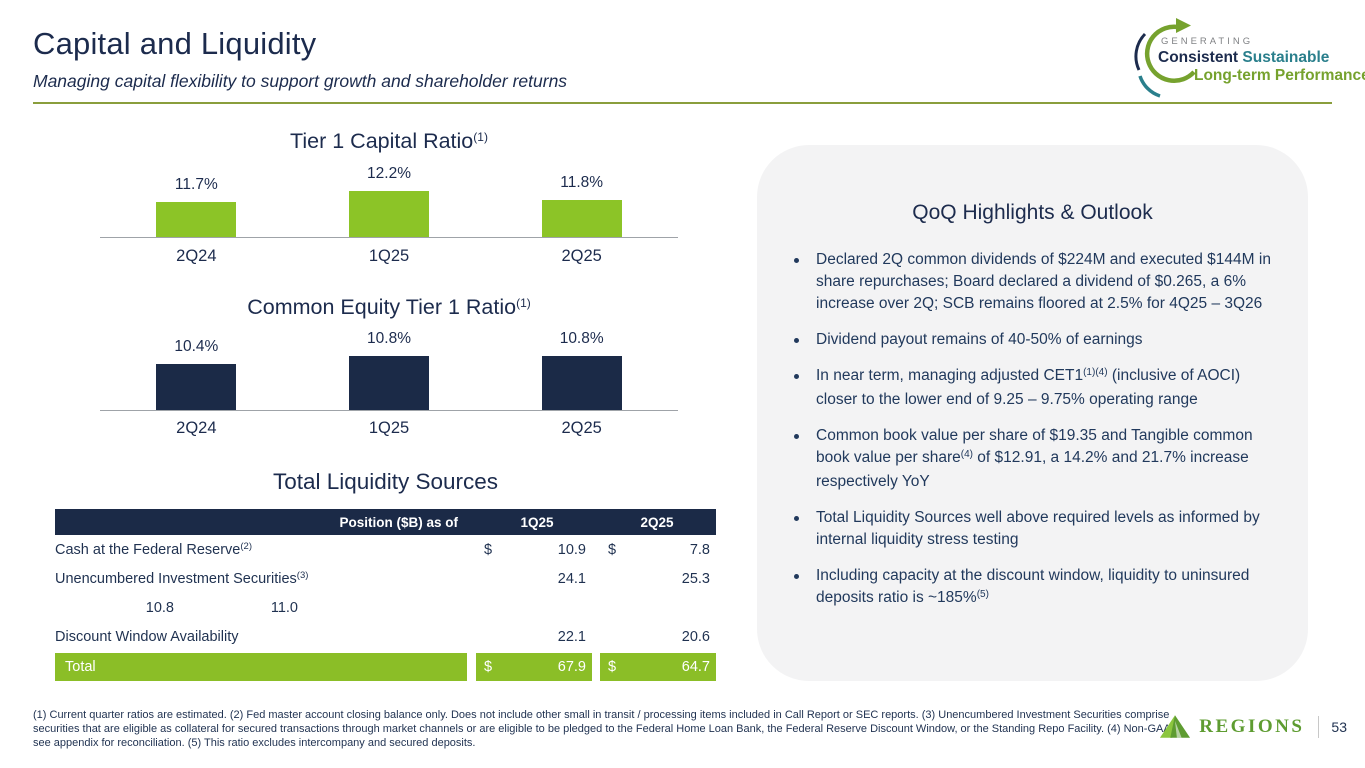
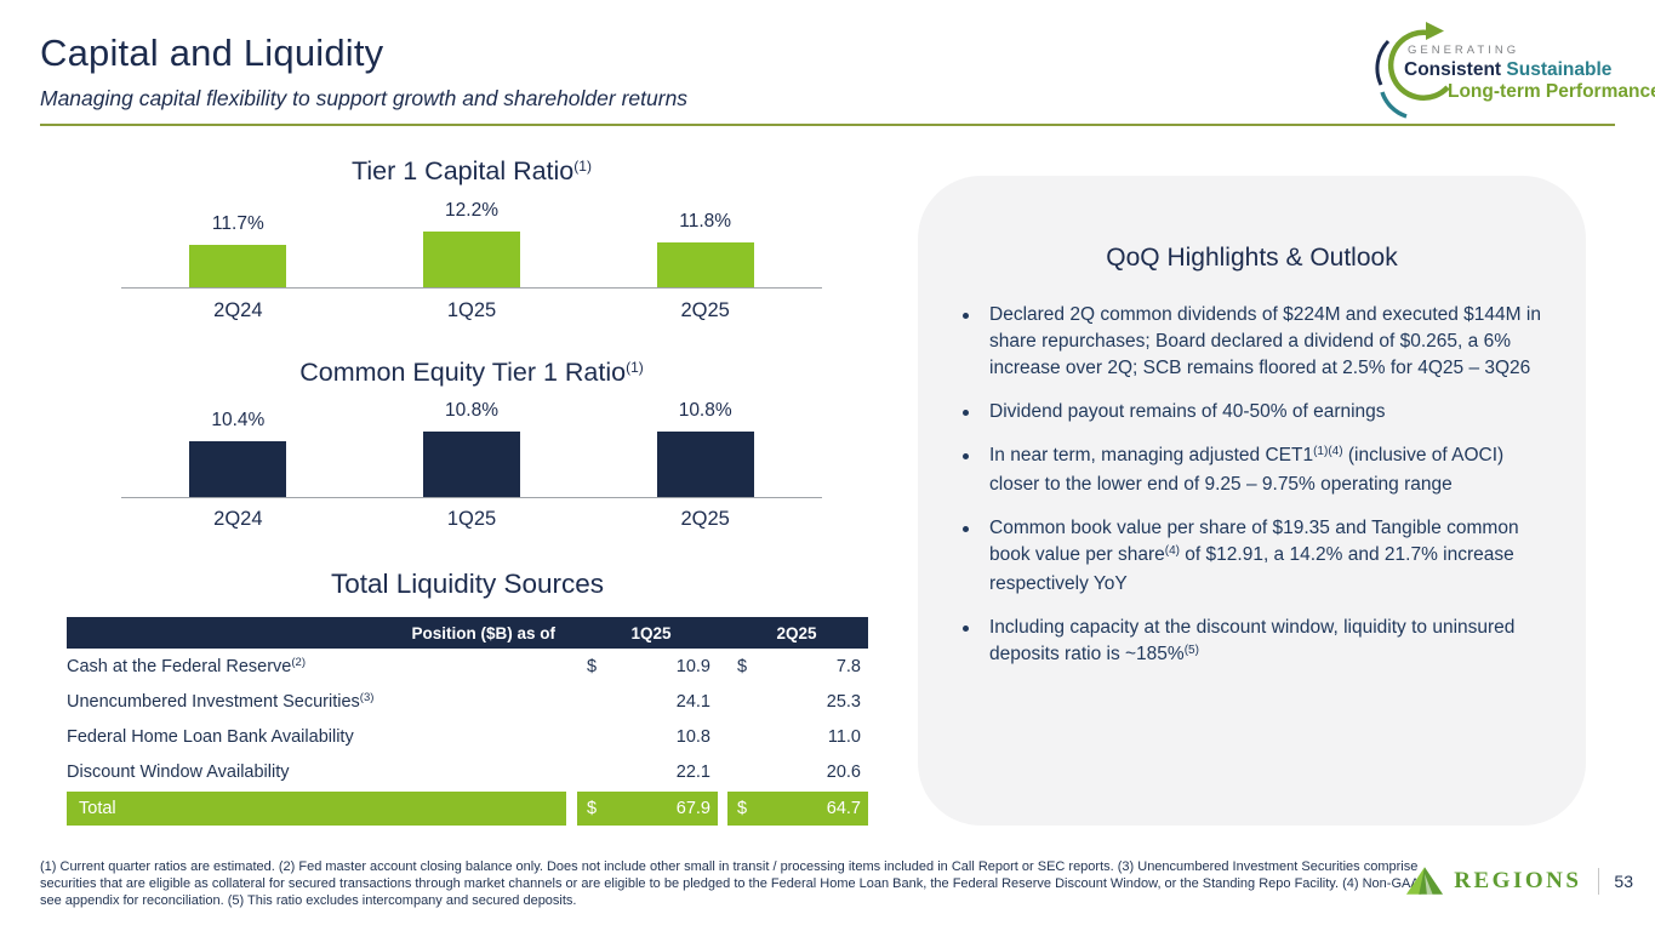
  Capital and Liquidity
  Managing capital flexibility to support growth and shareholder returns
  GENERATING
  Consistent Sustainable
  Long-term Performanc
  Tier 1 Capital Ratio(1)
  11.7%
  12.2%
  11.8%
  2Q24
  1Q25
  2Q25
  Common Equity Tier 1 Ratio(1)
  10.4%
  10.8%
  10.8%
  2Q24
  1Q25
  2Q25
  Total Liquidity Sources
  Position ($B) as of
  1Q25
  2Q25
  Cash at the Federal Reserve(2)
  $
  10.9
  $
  7.8
  Unencumbered Investment Securities(3)
  24.1
  25.3
+ Federal Home Loan Bank Availability
  10.8
  11.0
  Discount Window Availability
  22.1
  20.6
  Total
  $
  67.9
  $
  64.7
  QoQ Highlights & Outlook
  Declared 2Q common dividends of $224M and executed $144M in share repurchases; Board declared a dividend of $0.265, a 6% increase over 2Q; SCB remains floored at 2.5% for 4Q25 – 3Q26
  Dividend payout remains of 40-50% of earnings
  In near term, managing adjusted CET1(1)(4) (inclusive of AOCI) closer to the lower end of 9.25 – 9.75% operating range
  Common book value per share of $19.35 and Tangible common book value per share(4) of $12.91, a 14.2% and 21.7% increase respectively YoY
- Total Liquidity Sources well above required levels as informed by internal liquidity stress testing
  Including capacity at the discount window, liquidity to uninsured deposits ratio is ~185%(5)
  (1) Current quarter ratios are estimated. (2) Fed master account closing balance only. Does not include other small in transit / processing items included in Call Report or SEC reports. (3) Unencumbered Investment Securities comprise securities that are eligible as collateral for secured transactions through market channels or are eligible to be pledged to the Federal Home Loan Bank, the Federal Reserve Discount Window, or the Standing Repo Facility. (4) Non-GA see appendix for reconciliation. (5) This ratio excludes intercompany and secured deposits.
  REGIONS
  53
